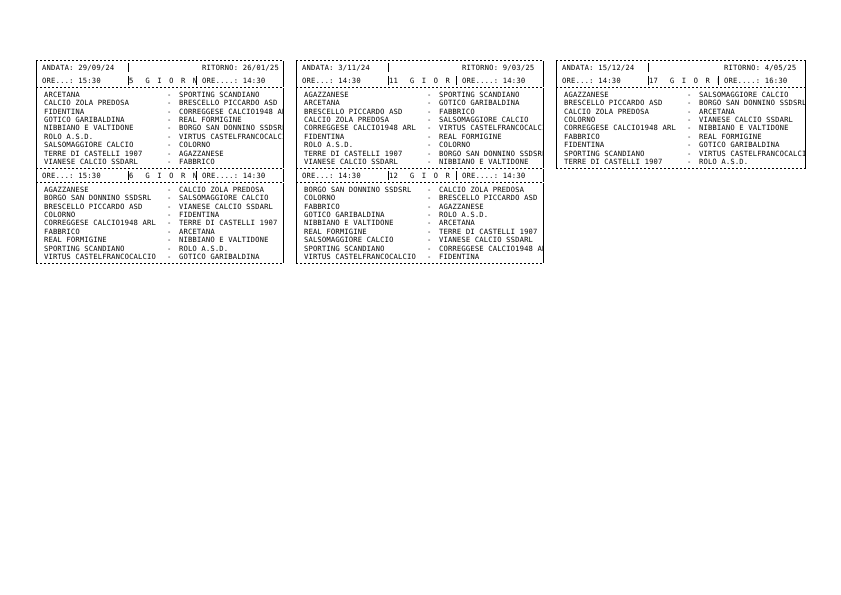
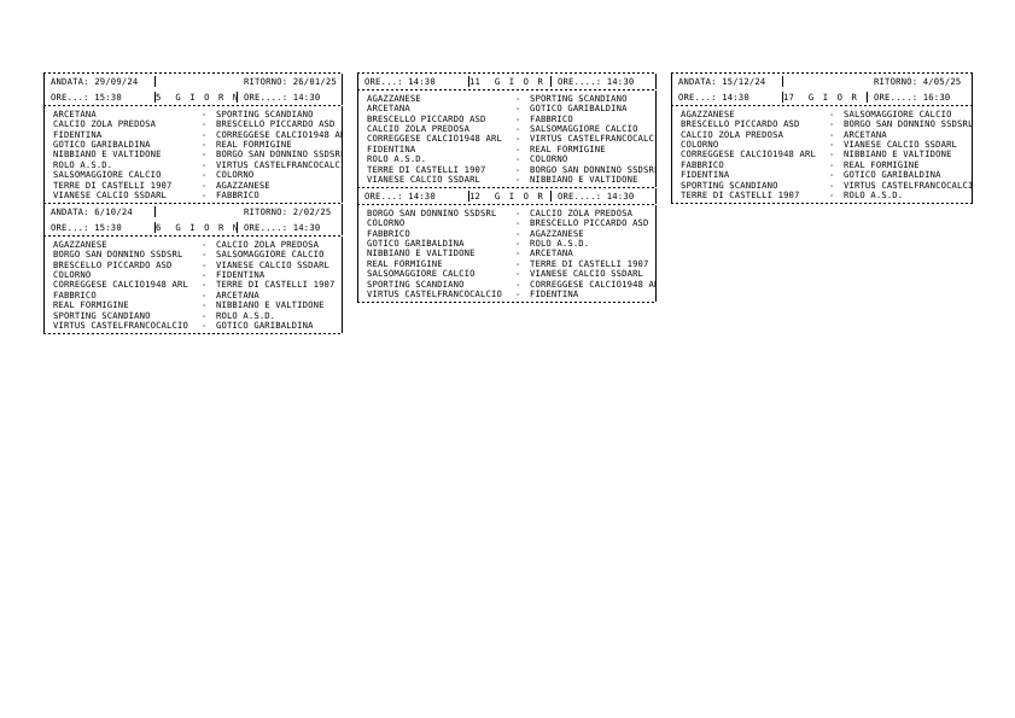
  ANDATA: 29/09/24
  RITORNO: 26/01/25
  ORE...: 15:30
  ORE....: 14:30
  ARCETANA
  -
  SPORTING SCANDIANO
  CALCIO ZOLA PREDOSA
  -
  BRESCELLO PICCARDO ASD
  FIDENTINA
  -
  CORREGGESE CALCIO1948 A
  GOTICO GARIBALDINA
  -
  REAL FORMIGINE
  NIBBIANO E VALTIDONE
  -
  BORGO SAN DONNINO SSDSR
  ROLO A.S.D.
  -
  VIRTUS CASTELFRANCOCALC
  SALSOMAGGIORE CALCIO
  -
  COLORNO
  TERRE DI CASTELLI 1907
  -
  AGAZZANESE
  VIANESE CALCIO SSDARL
  -
  FABBRICO
+ ANDATA: 6/10/24
+ RITORNO: 2/02/25
  ORE...: 15:30
  ORE....: 14:30
  AGAZZANESE
  -
  CALCIO ZOLA PREDOSA
  BORGO SAN DONNINO SSDSRL
  -
  SALSOMAGGIORE CALCIO
  BRESCELLO PICCARDO ASD
  -
  VIANESE CALCIO SSDARL
  COLORNO
  -
  FIDENTINA
  CORREGGESE CALCIO1948 ARL
  -
  TERRE DI CASTELLI 1907
  FABBRICO
  -
  ARCETANA
  REAL FORMIGINE
  -
  NIBBIANO E VALTIDONE
  SPORTING SCANDIANO
  -
  ROLO A.S.D.
  VIRTUS CASTELFRANCOCALCIO
  -
  GOTICO GARIBALDINA
- ANDATA: 3/11/24
- RITORNO: 9/03/25
  ORE...: 14:30
  ORE....: 14:30
  AGAZZANESE
  -
  SPORTING SCANDIANO
  ARCETANA
  -
  GOTICO GARIBALDINA
  BRESCELLO PICCARDO ASD
  -
  FABBRICO
  CALCIO ZOLA PREDOSA
  -
  SALSOMAGGIORE CALCIO
  CORREGGESE CALCIO1948 ARL
  -
  VIRTUS CASTELFRANCOCALC
  FIDENTINA
  -
  REAL FORMIGINE
  ROLO A.S.D.
  -
  COLORNO
  TERRE DI CASTELLI 1907
  -
  BORGO SAN DONNINO SSDSR
  VIANESE CALCIO SSDARL
  -
  NIBBIANO E VALTIDONE
  ORE...: 14:30
  ORE....: 14:30
  BORGO SAN DONNINO SSDSRL
  -
  CALCIO ZOLA PREDOSA
  COLORNO
  -
  BRESCELLO PICCARDO ASD
  FABBRICO
  -
  AGAZZANESE
  GOTICO GARIBALDINA
  -
  ROLO A.S.D.
  NIBBIANO E VALTIDONE
  -
  ARCETANA
  REAL FORMIGINE
  -
  TERRE DI CASTELLI 1907
  SALSOMAGGIORE CALCIO
  -
  VIANESE CALCIO SSDARL
  SPORTING SCANDIANO
  -
  CORREGGESE CALCIO1948 A
  VIRTUS CASTELFRANCOCALCIO
  -
  FIDENTINA
  ANDATA: 15/12/24
  RITORNO: 4/05/25
  ORE...: 14:30
  ORE....: 16:30
  AGAZZANESE
  -
  SALSOMAGGIORE CALCIO
  BRESCELLO PICCARDO ASD
  -
  BORGO SAN DONNINO SSDSRL
  CALCIO ZOLA PREDOSA
  -
  ARCETANA
  COLORNO
  -
  VIANESE CALCIO SSDARL
  CORREGGESE CALCIO1948 ARL
  -
  NIBBIANO E VALTIDONE
  FABBRICO
  -
  REAL FORMIGINE
  FIDENTINA
  -
  GOTICO GARIBALDINA
  SPORTING SCANDIANO
  -
  VIRTUS CASTELFRANCOCALCI
  TERRE DI CASTELLI 1907
  -
  ROLO A.S.D.
